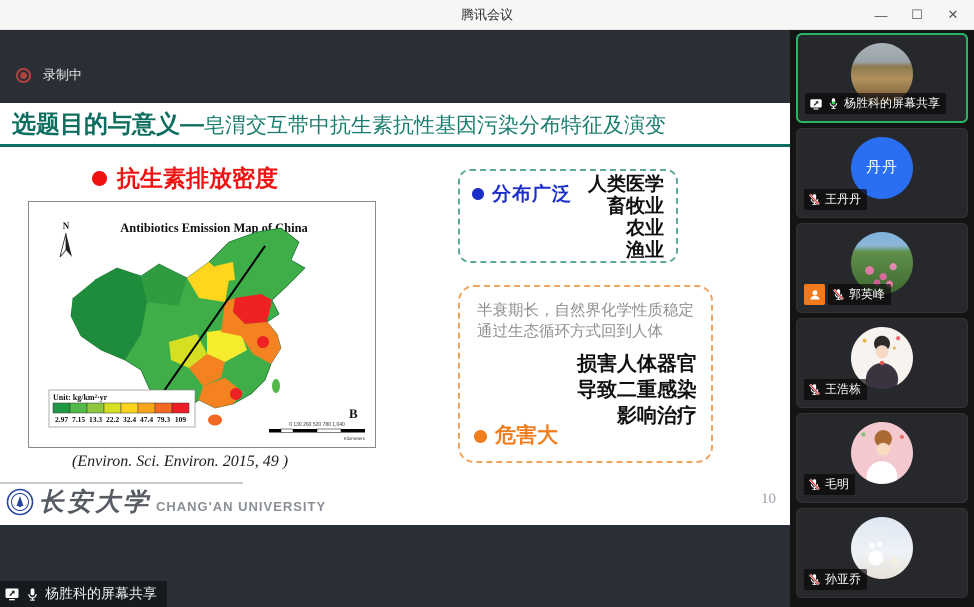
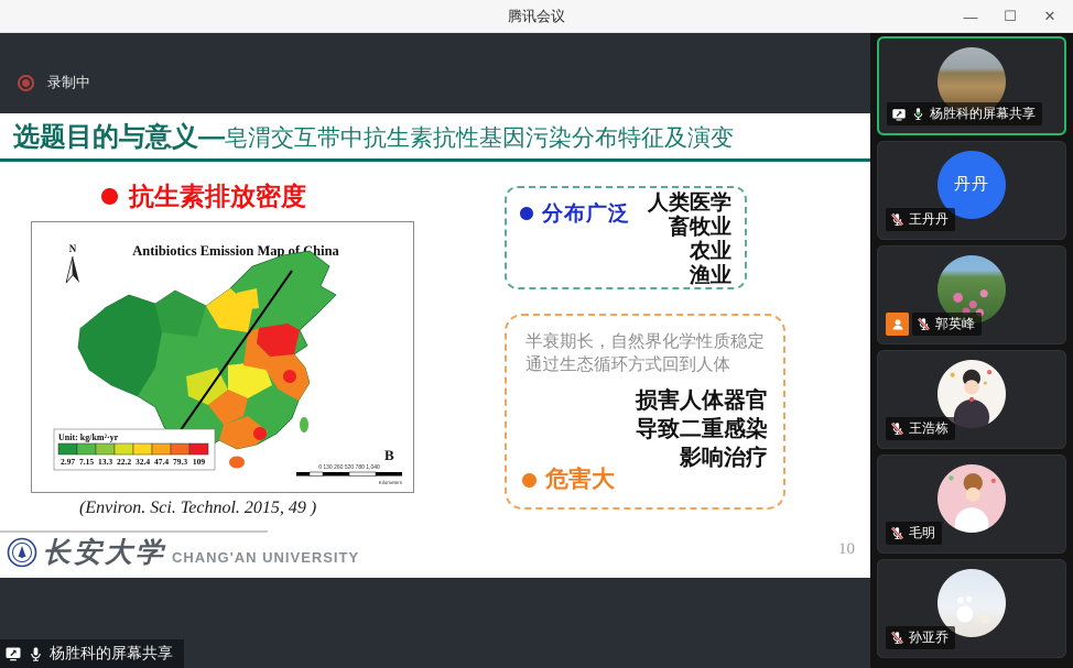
  腾讯会议
  —
  ☐
  ✕
  录制中
  选题目的与意义—皂渭交互带中抗生素抗性基因污染分布特征及演变
  抗生素排放密度
  Antibiotics Emission Map ofhina
  N
  Unit: kg/km²·yr
  2.97
  7.15
  13.3
  22.2
  32.4
  47.4
  79.3
  109
  B
- (Environ. Sci. Environ. 2015, 49 )
+ (Environ. Sci. Technol. 2015, 49 )
  分布广泛
  人类医学
  畜牧业
  农业
  渔业
  半衰期长，自然界化学性质稳定通过生态循环方式回到人体
  损害人体器官
  导致二重感染
  影响治疗
  危害大
  长安大学
  CHANG'AN UNIVERSITY
  10
  杨胜科的屏幕共享
  杨胜科的屏幕共享
  丹丹
  王丹丹
  郭英峰
  王浩栋
  毛明
  孙亚乔
